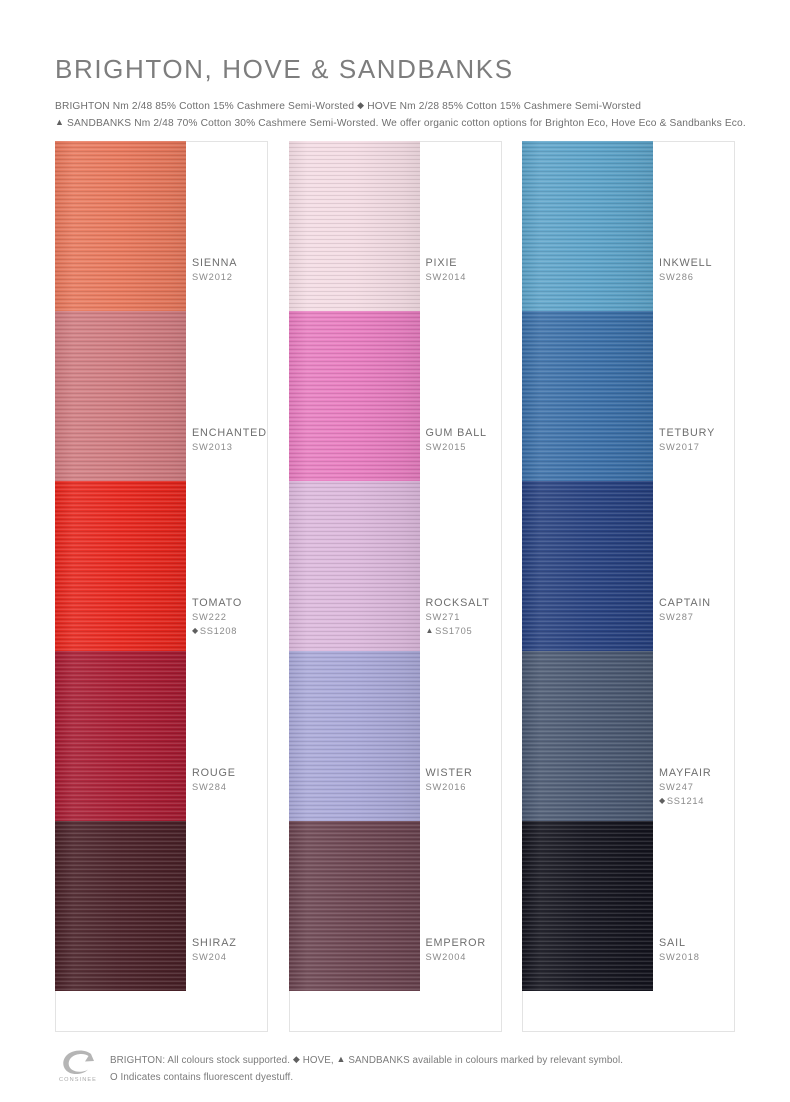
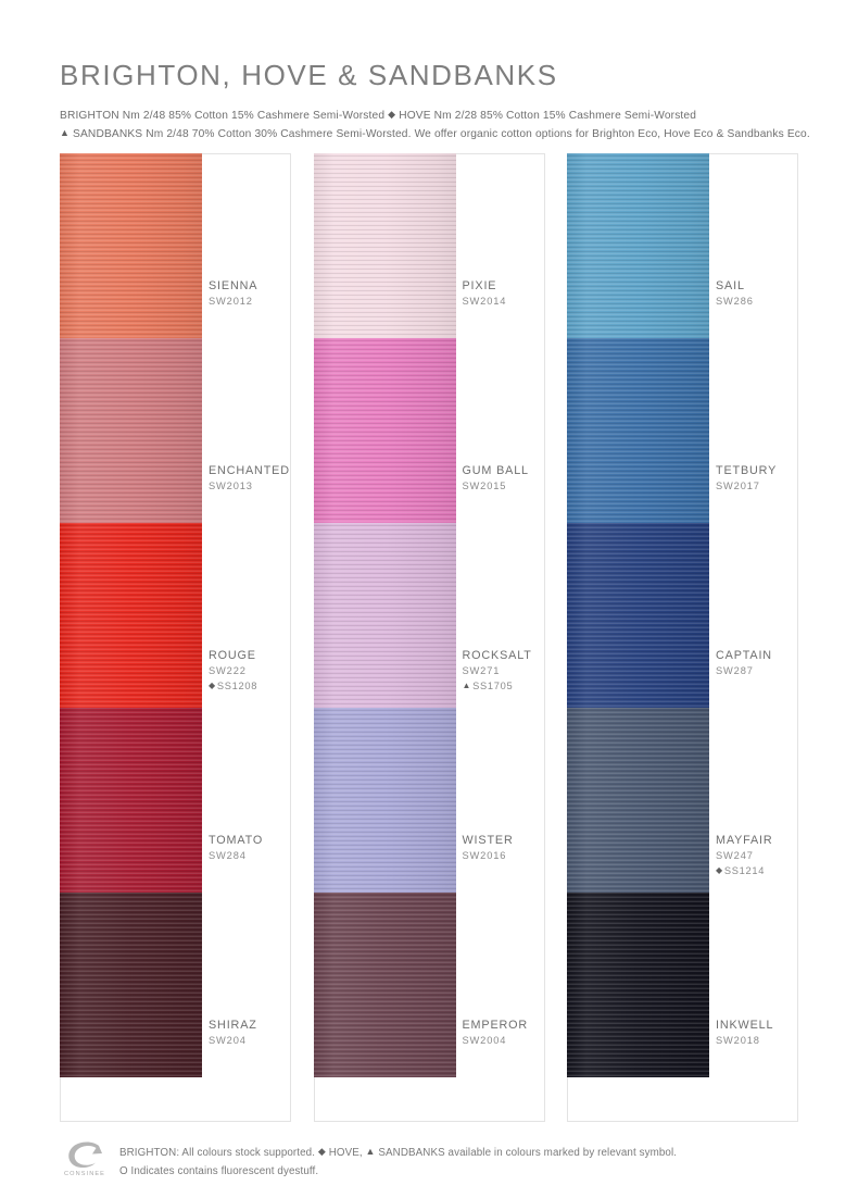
  BRIGHTON, HOVE & SANDBANKS
  BRIGHTON Nm 2/48 85% Cotton 15% Cashmere Semi-Worsted ◆ HOVE Nm 2/28 85% Cotton 15% Cashmere Semi-Worsted
  ▲ SANDBANKS Nm 2/48 70% Cotton 30% Cashmere Semi-Worsted. We offer organic cotton options for Brighton Eco, Hove Eco & Sandbanks Eco.
  SIENNA
  SW2012
  ENCHANTED
  SW2013
- TOMATO
+ ROUGE
  SW222
  ◆SS1208
- ROUGE
+ TOMATO
  SW284
  SHIRAZ
  SW204
  PIXIE
  SW2014
  GUM BALL
  SW2015
  ROCKSALT
  SW271
  ▲SS1705
  WISTER
  SW2016
  EMPEROR
  SW2004
- INKWELL
+ SAIL
  SW286
  TETBURY
  SW2017
  CAPTAIN
  SW287
  MAYFAIR
  SW247
  ◆SS1214
- SAIL
+ INKWELL
  SW2018
  BRIGHTON: All colours stock supported. ◆ HOVE, ▲ SANDBANKS available in colours marked by relevant symbol.
  O Indicates contains fluorescent dyestuff.
